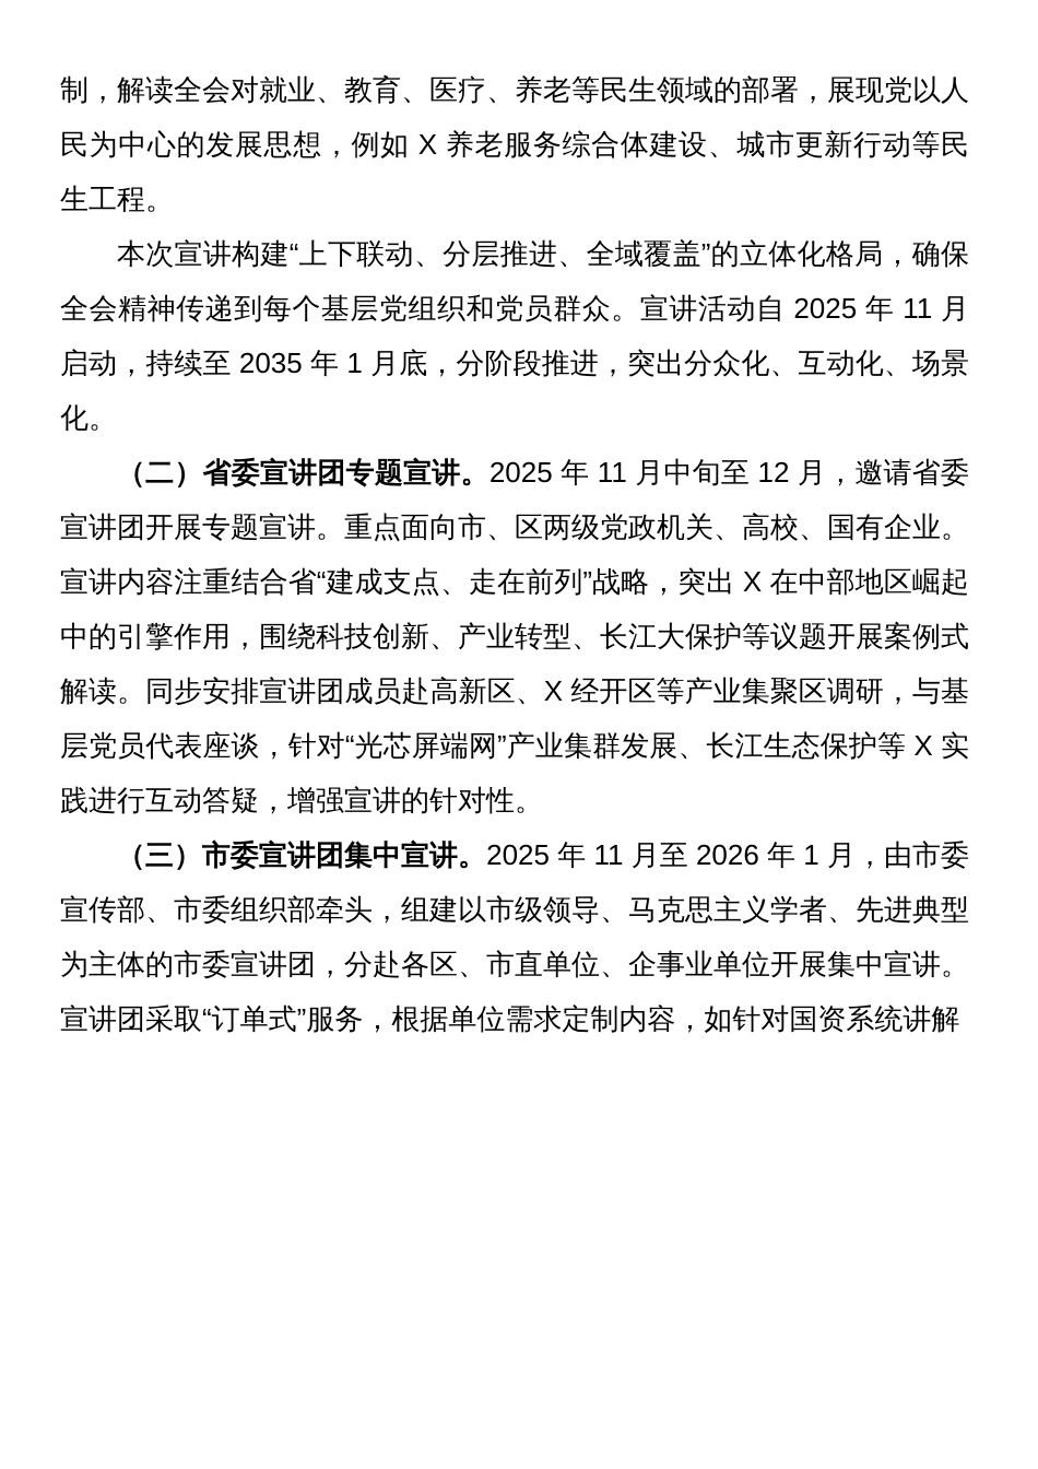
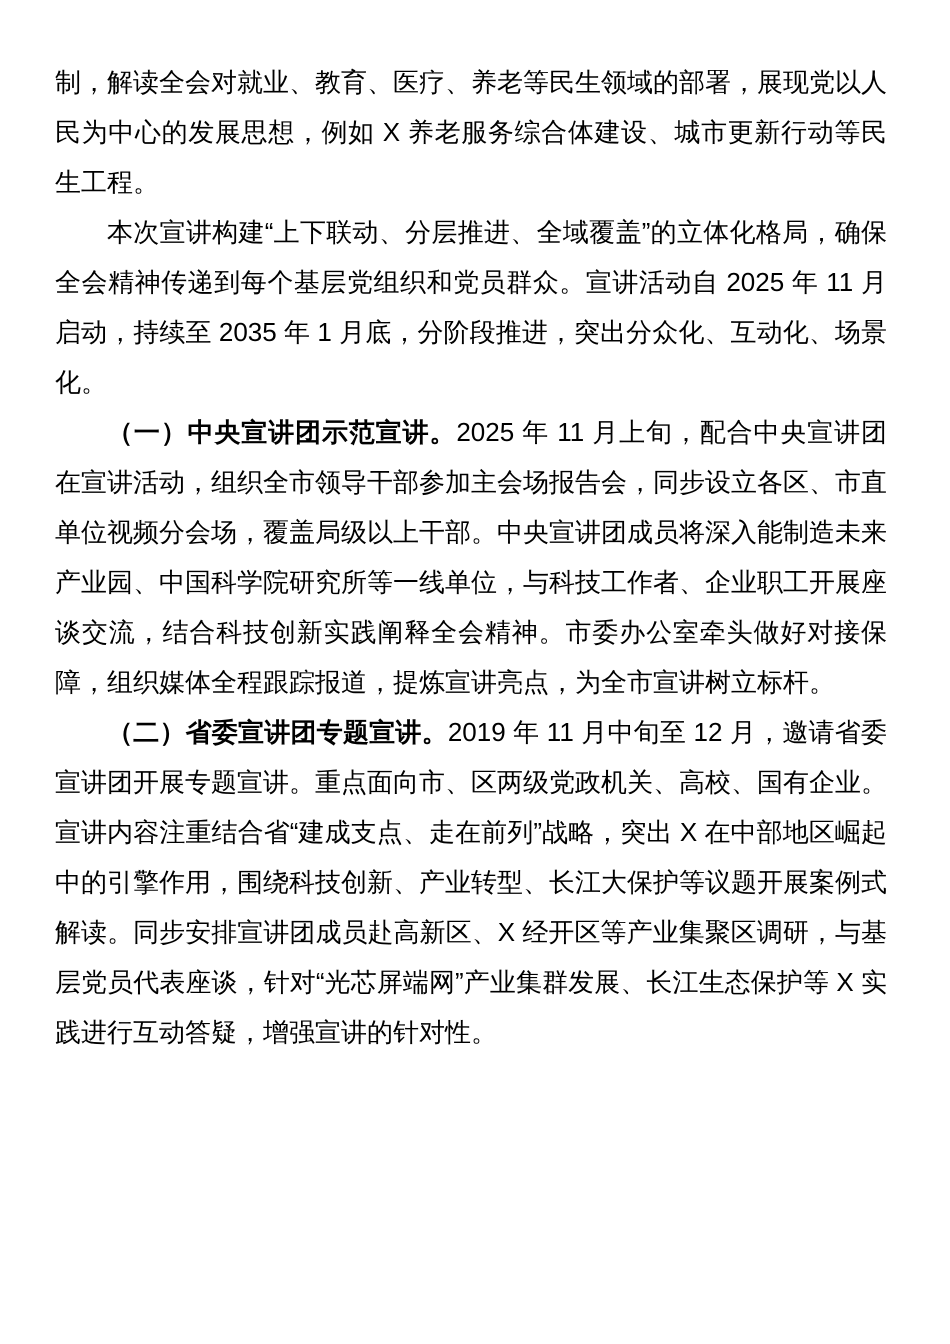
  制，解读全会对就业、教育、医疗、养老等民生领域的部署，展现党以人民为中心的发展思想，例如 X 养老服务综合体建设、城市更新行动等民生工程。
  本次宣讲构建“上下联动、分层推进、全域覆盖”的立体化格局，确保全会精神传递到每个基层党组织和党员群众。宣讲活动自 2025 年 11 月启动，持续至 2035 年 1 月底，分阶段推进，突出分众化、互动化、场景化。
+ （一）中央宣讲团示范宣讲。2025 年 11 月上旬，配合中央宣讲团在宣讲活动，组织全市领导干部参加主会场报告会，同步设立各区、市直单位视频分会场，覆盖局级以上干部。中央宣讲团成员将深入能制造未来产业园、中国科学院研究所等一线单位，与科技工作者、企业职工开展座谈交流，结合科技创新实践阐释全会精神。市委办公室牵头做好对接保障，组织媒体全程跟踪报道，提炼宣讲亮点，为全市宣讲树立标杆。
- （二）省委宣讲团专题宣讲。2025 年 11 月中旬至 12 月，邀请省委宣讲团开展专题宣讲。重点面向市、区两级党政机关、高校、国有企业。宣讲内容注重结合省“建成支点、走在前列”战略，突出 X 在中部地区崛起中的引擎作用，围绕科技创新、产业转型、长江大保护等议题开展案例式解读。同步安排宣讲团成员赴高新区、X 经开区等产业集聚区调研，与基层党员代表座谈，针对“光芯屏端网”产业集群发展、长江生态保护等 X 实践进行互动答疑，增强宣讲的针对性。
+ （二）省委宣讲团专题宣讲。2019 年 11 月中旬至 12 月，邀请省委宣讲团开展专题宣讲。重点面向市、区两级党政机关、高校、国有企业。宣讲内容注重结合省“建成支点、走在前列”战略，突出 X 在中部地区崛起中的引擎作用，围绕科技创新、产业转型、长江大保护等议题开展案例式解读。同步安排宣讲团成员赴高新区、X 经开区等产业集聚区调研，与基层党员代表座谈，针对“光芯屏端网”产业集群发展、长江生态保护等 X 实践进行互动答疑，增强宣讲的针对性。
- （三）市委宣讲团集中宣讲。2025 年 11 月至 2026 年 1 月，由市委宣传部、市委组织部牵头，组建以市级领导、马克思主义学者、先进典型为主体的市委宣讲团，分赴各区、市直单位、企事业单位开展集中宣讲。宣讲团采取“订单式”服务，根据单位需求定制内容，如针对国资系统讲解
